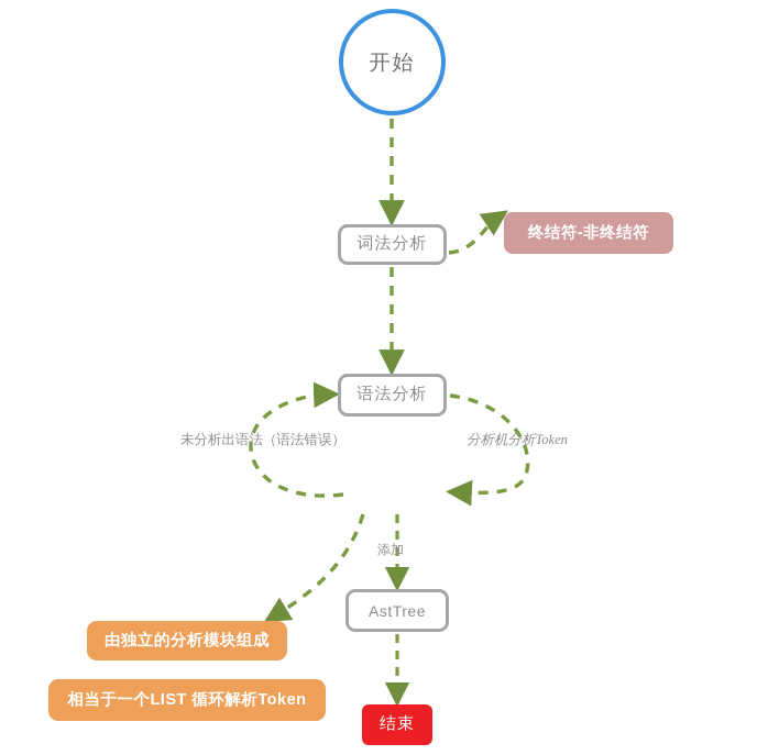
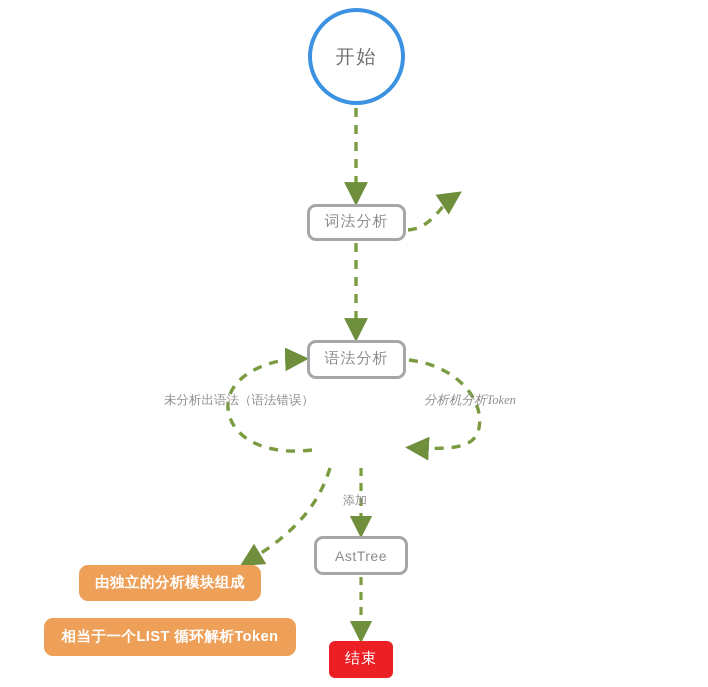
  开始
  词法分析
- 终结符-非终结符
  语法分析
  由独立的分析模块组成
  相当于一个LIST 循环解析Token
  AstTree
  结束
  未分析出语法（语法错误）
  分析机分析Token
  添加
